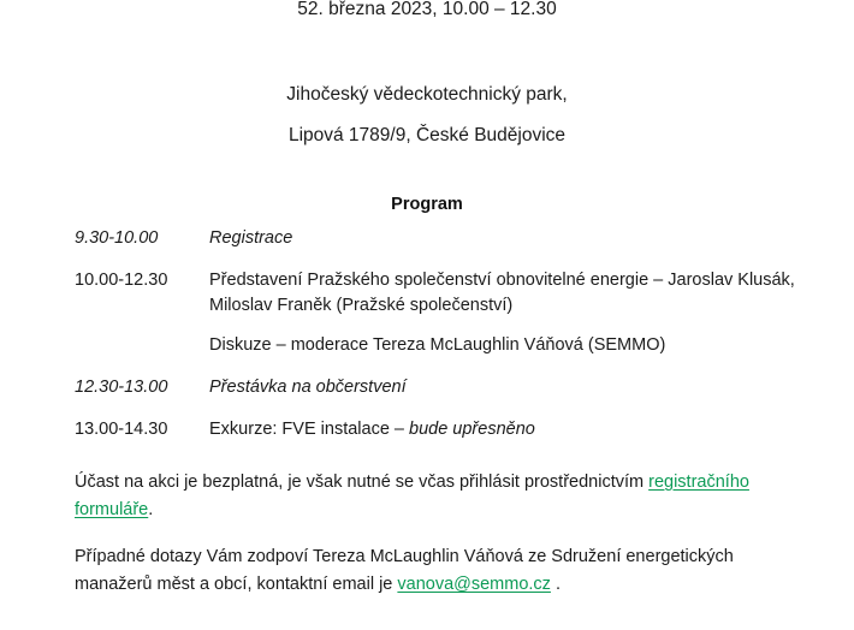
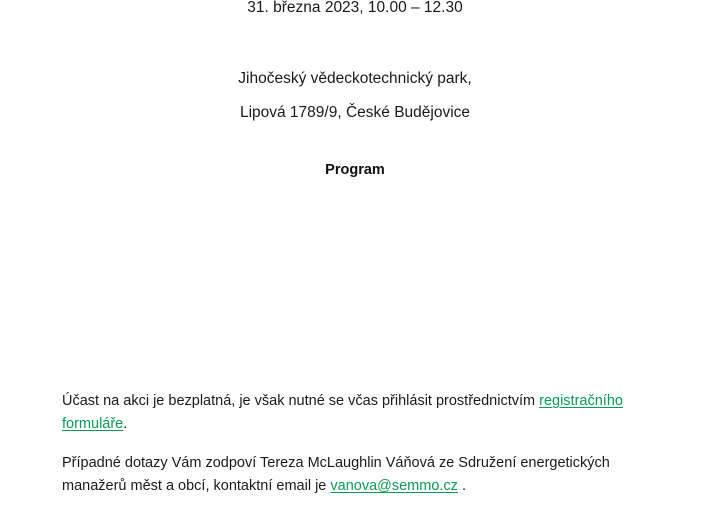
- 52. března 2023, 10.00 – 12.30
+ 31. března 2023, 10.00 – 12.30
  Jihočeský vědeckotechnický park,
  Lipová 1789/9, České Budějovice
  Program
- 9.30-10.00
- Registrace
- 10.00-12.30
- Představení Pražského společenství obnovitelné energie – Jaroslav Klusák, Miloslav Franěk (Pražské společenství)
- Diskuze – moderace Tereza McLaughlin Váňová (SEMMO)
- 12.30-13.00
- Přestávka na občerstvení
- 13.00-14.30
- Exkurze: FVE instalace – bude upřesněno
  Účast na akci je bezplatná, je však nutné se včas přihlásit prostřednictvím registračního formuláře.
  Případné dotazy Vám zodpoví Tereza McLaughlin Váňová ze Sdružení energetických manažerů měst a obcí, kontaktní email je vanova@semmo.cz .
